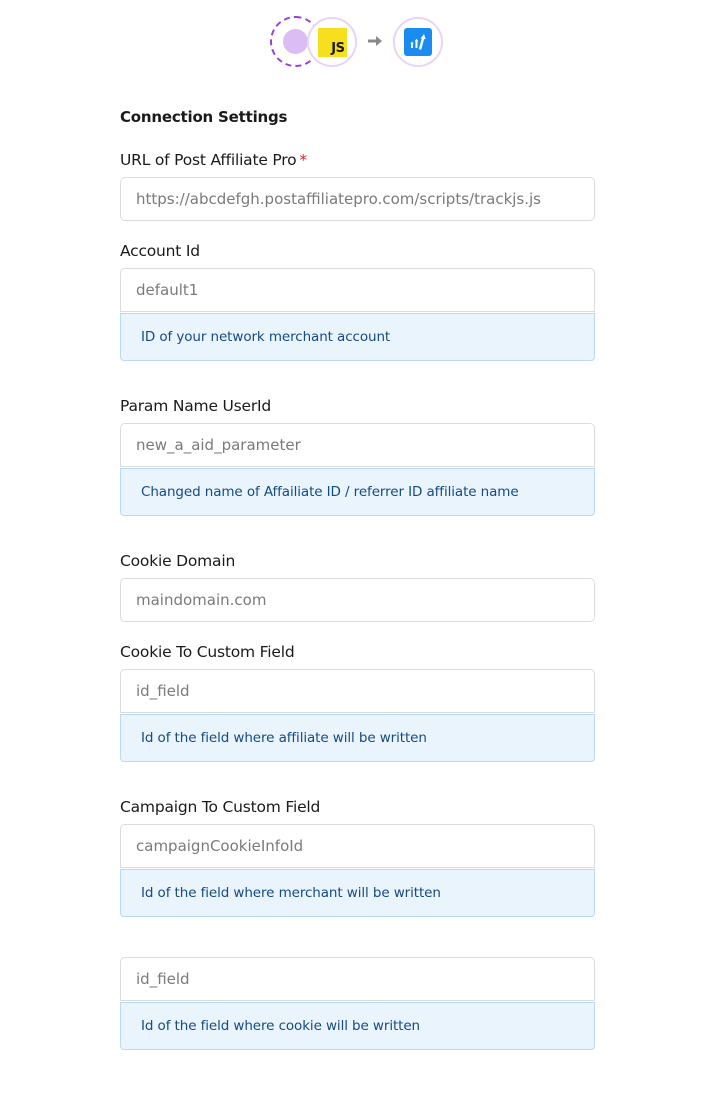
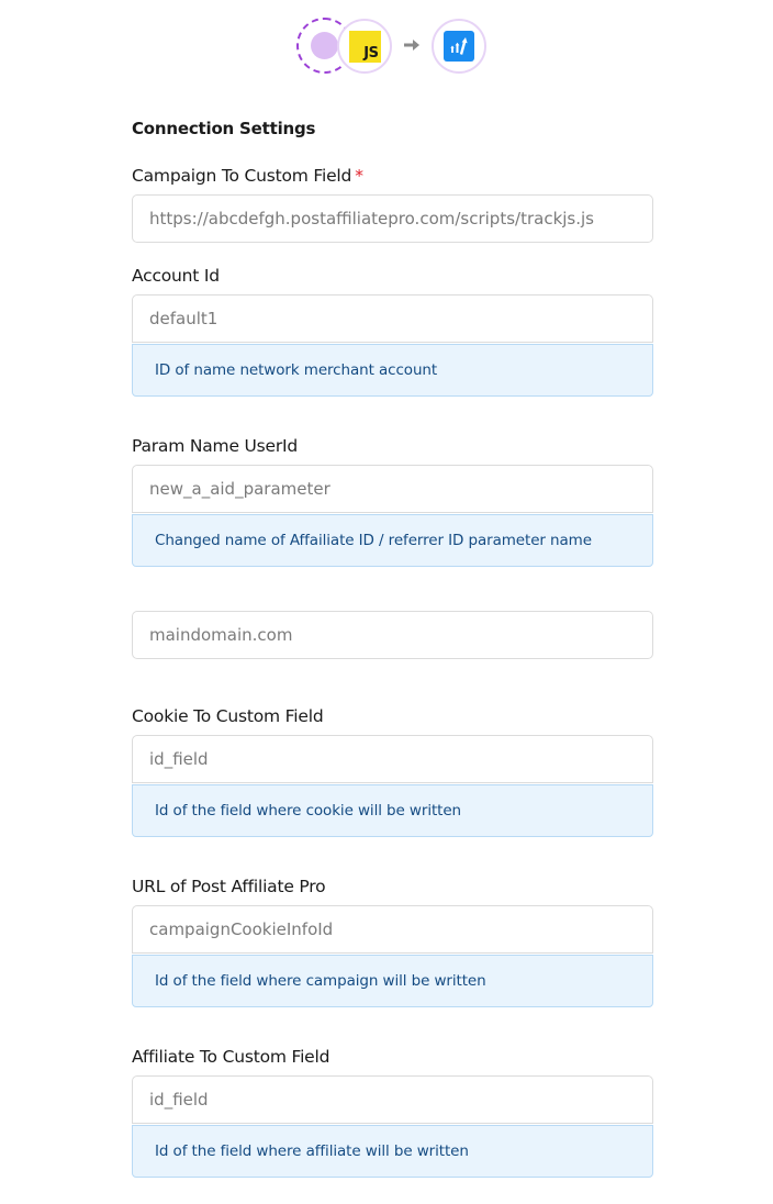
  JS
  Connection Settings
- URL of Post Affiliate Pro *
+ Campaign To Custom Field *
  https://abcdefgh.postaffiliatepro.com/scripts/trackjs.js
  Account Id
  default1
- ID of your network merchant account
+ ID of name network merchant account
  Param Name UserId
  new_a_aid_parameter
- Changed name of Affailiate ID / referrer ID affiliate name
+ Changed name of Affailiate ID / referrer ID parameter name
- Cookie Domain
  maindomain.com
  Cookie To Custom Field
  id_field
- Id of the field where affiliate will be written
+ Id of the field where cookie will be written
- Campaign To Custom Field
+ URL of Post Affiliate Pro
  campaignCookieInfoId
- Id of the field where merchant will be written
+ Id of the field where campaign will be written
+ Affiliate To Custom Field
  id_field
- Id of the field where cookie will be written
+ Id of the field where affiliate will be written
